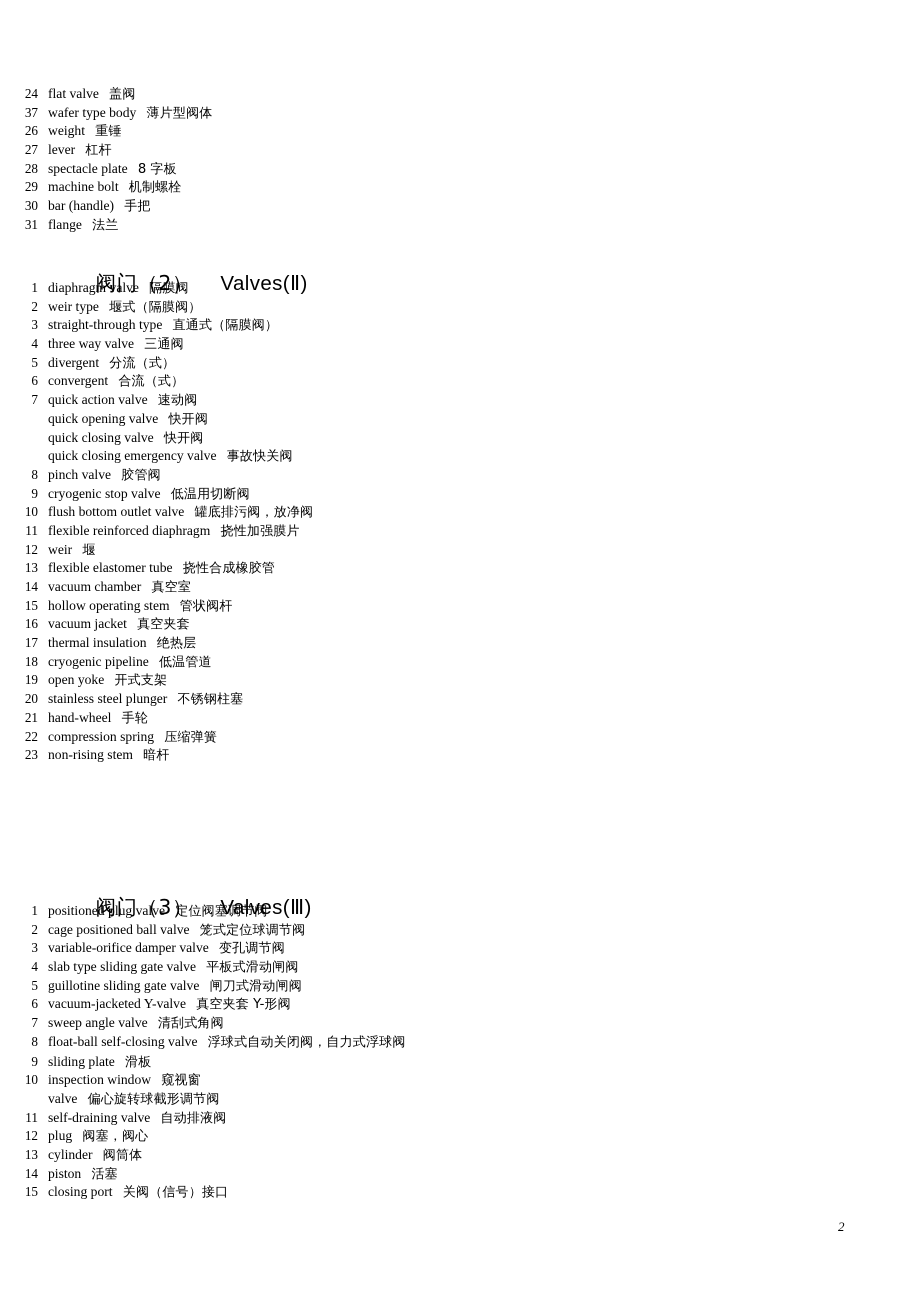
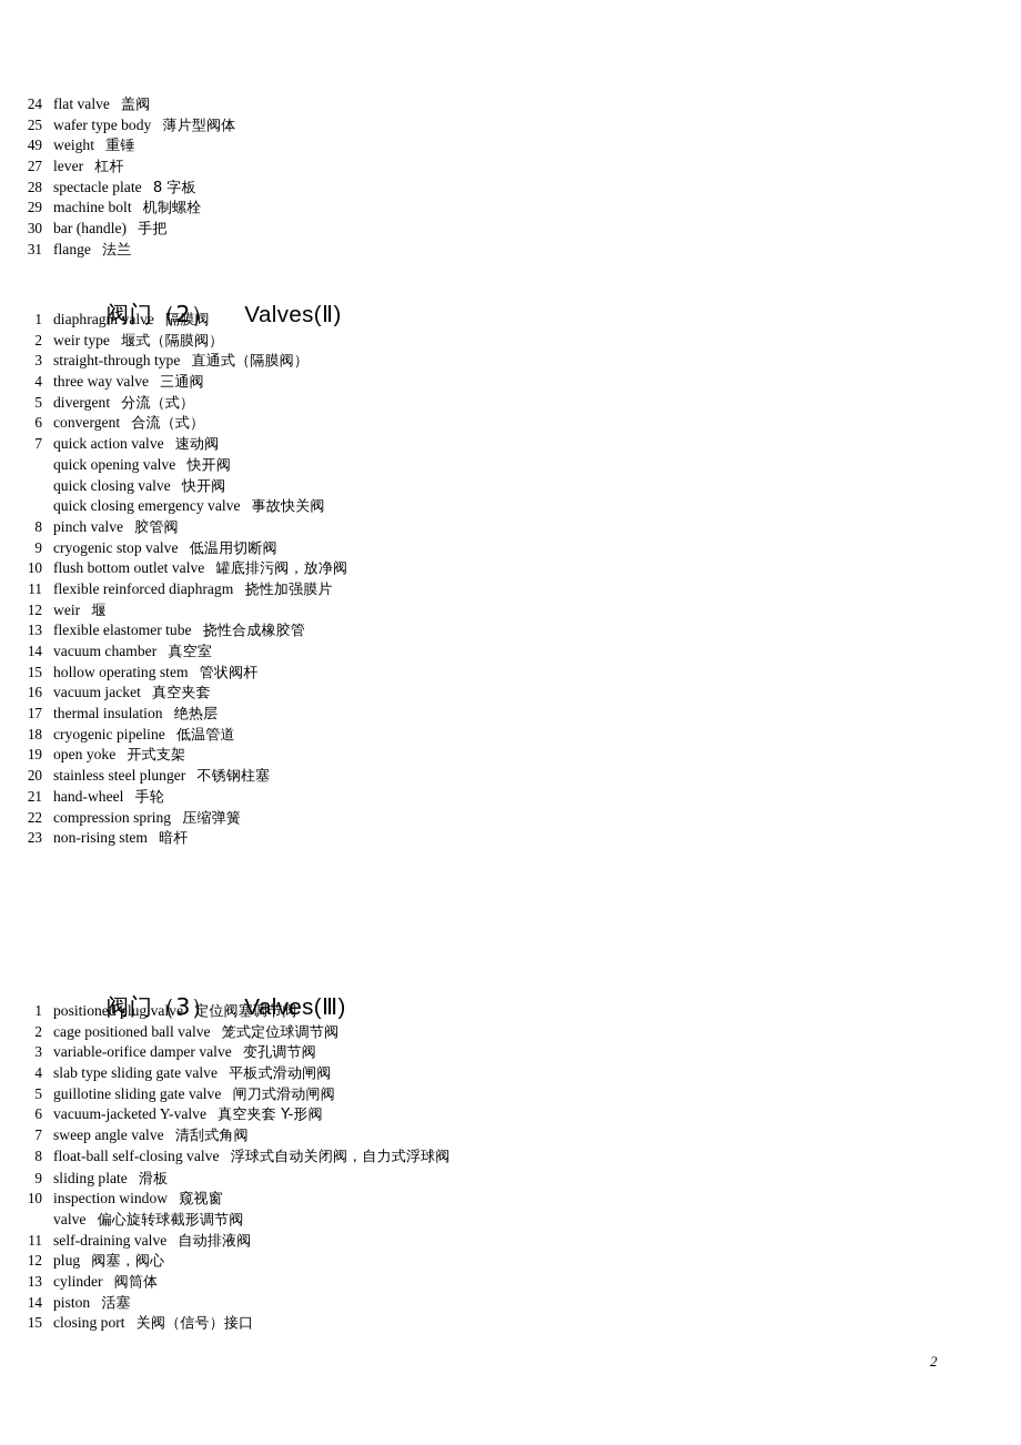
  24
  flat valve 盖阀
- 37
+ 25
  wafer type body 薄片型阀体
- 26
+ 49
  weight 重锤
  27
  lever 杠杆
  28
  spectacle plate 8 字板
  29
  machine bolt 机制螺栓
  30
  bar (handle) 手把
  31
  flange 法兰
  阀门（2） Valves(Ⅱ)
  1
  diaphragm valve 隔膜阀
  2
  weir type 堰式（隔膜阀）
  3
  straight-through type 直通式（隔膜阀）
  4
  three way valve 三通阀
  5
  divergent 分流（式）
  6
  convergent 合流（式）
  7
  quick action valve 速动阀
  quick opening valve 快开阀
  quick closing valve 快开阀
  quick closing emergency valve 事故快关阀
  8
  pinch valve 胶管阀
  9
  cryogenic stop valve 低温用切断阀
  10
  flush bottom outlet valve 罐底排污阀，放净阀
  11
  flexible reinforced diaphragm 挠性加强膜片
  12
  weir 堰
  13
  flexible elastomer tube 挠性合成橡胶管
  14
  vacuum chamber 真空室
  15
  hollow operating stem 管状阀杆
  16
  vacuum jacket 真空夹套
  17
  thermal insulation 绝热层
  18
  cryogenic pipeline 低温管道
  19
  open yoke 开式支架
  20
  stainless steel plunger 不锈钢柱塞
  21
  hand-wheel 手轮
  22
  compression spring 压缩弹簧
  23
  non-rising stem 暗杆
  阀门（3） Valves(Ⅲ)
  1
  positioned plug valve 定位阀塞调节阀
  2
  cage positioned ball valve 笼式定位球调节阀
  3
  variable-orifice damper valve 变孔调节阀
  4
  slab type sliding gate valve 平板式滑动闸阀
  5
  guillotine sliding gate valve 闸刀式滑动闸阀
  6
  vacuum-jacketed Y-valve 真空夹套 Y-形阀
  7
  sweep angle valve 清刮式角阀
  8
  float-ball self-closing valve 浮球式自动关闭阀，自力式浮球阀
  9
  sliding plate 滑板
  10
  inspection window 窥视窗
  valve 偏心旋转球截形调节阀
  11
  self-draining valve 自动排液阀
  12
  plug 阀塞，阀心
  13
  cylinder 阀筒体
  14
  piston 活塞
  15
  closing port 关阀（信号）接口
  2
